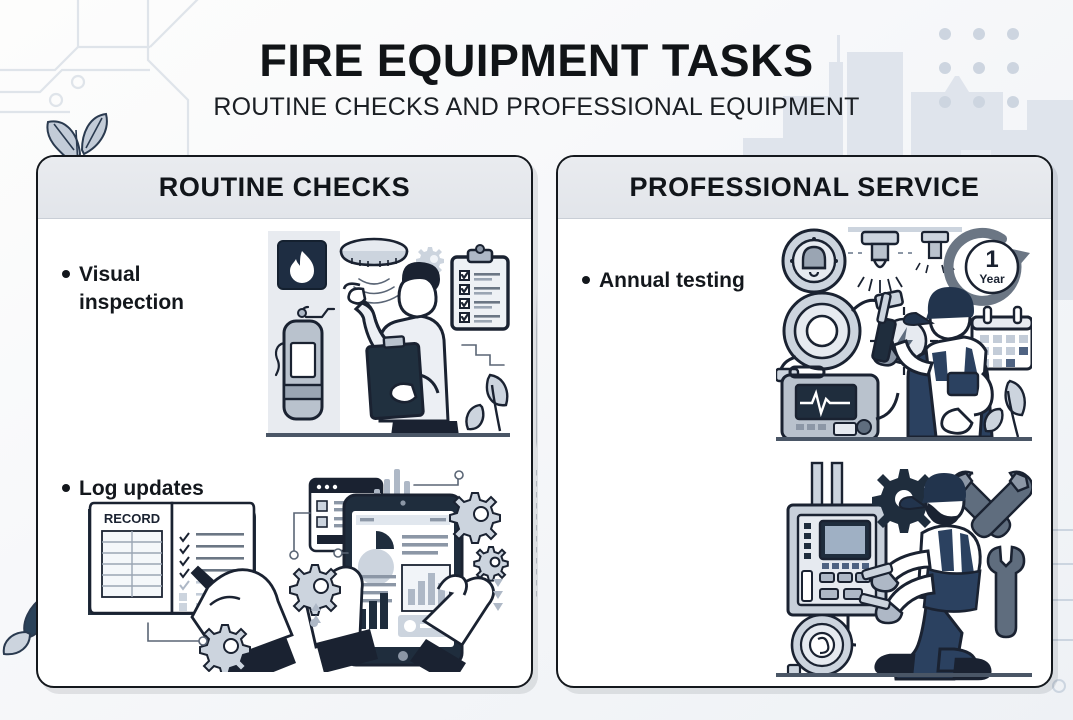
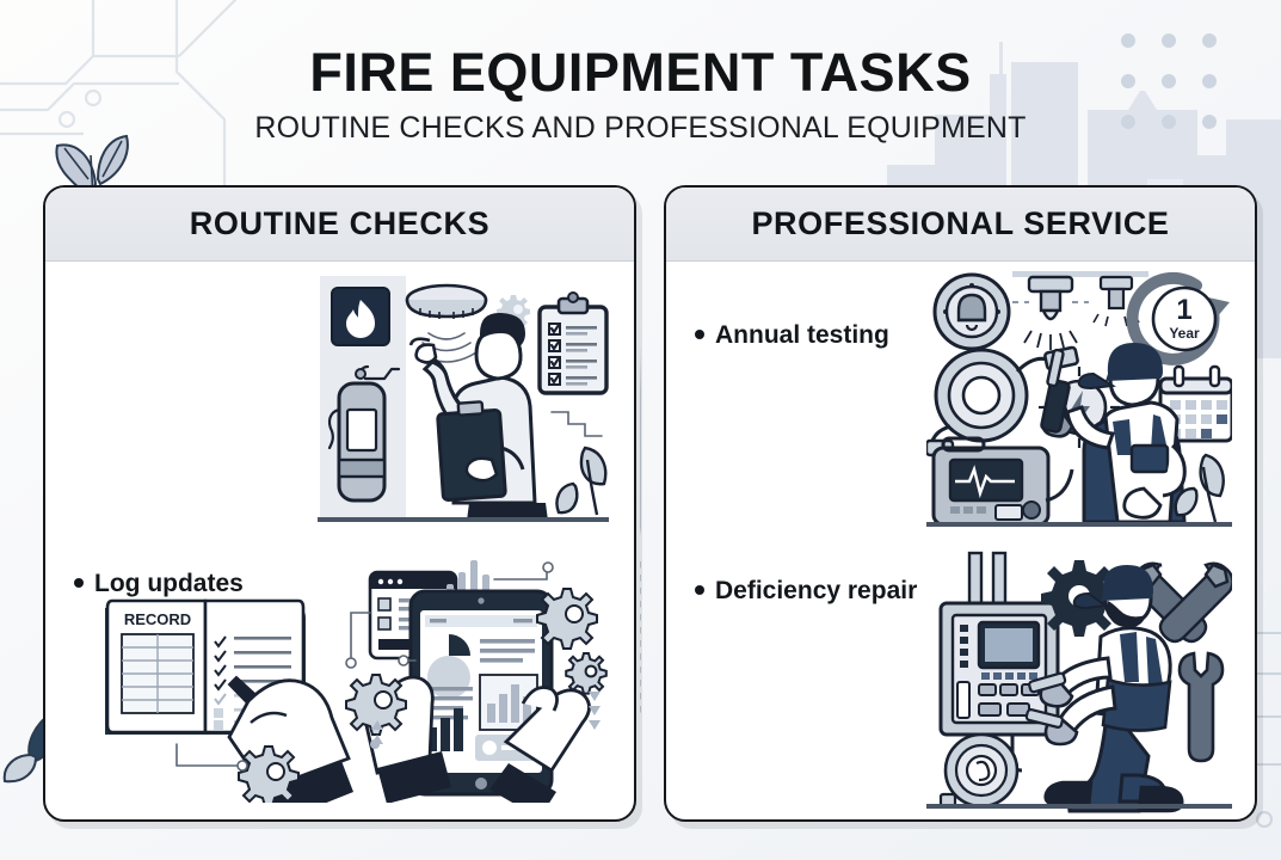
  FIRE EQUIPMENT TASKS
  ROUTINE CHECKS AND PROFESSIONAL EQUIPMENT
  ROUTINE CHECKS
- Visual inspection
  Log updates
  RECORD
  PROFESSIONAL SERVICE
  Annual testing
  1
  Year
+ Deficiency repair
